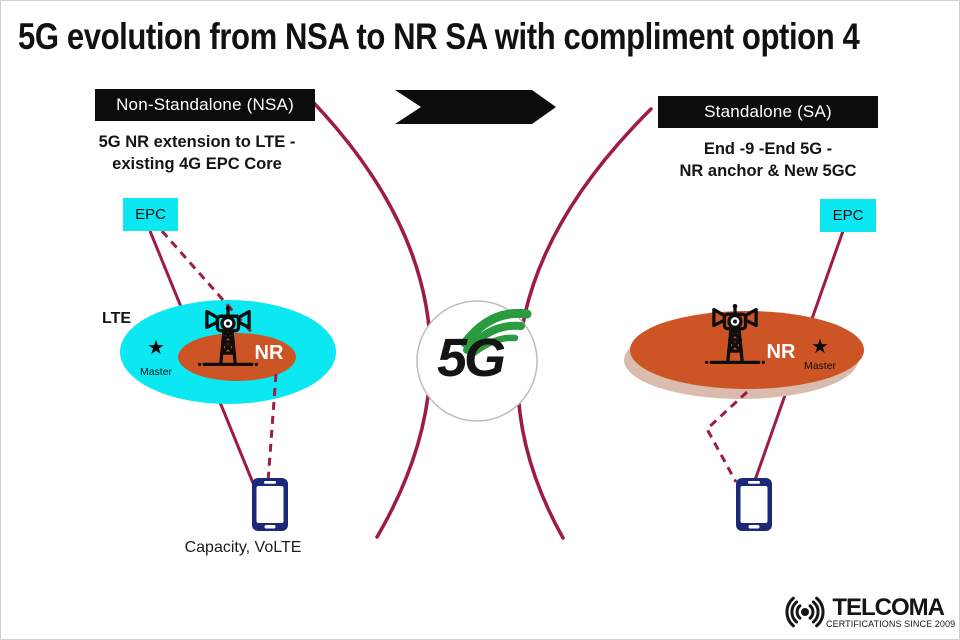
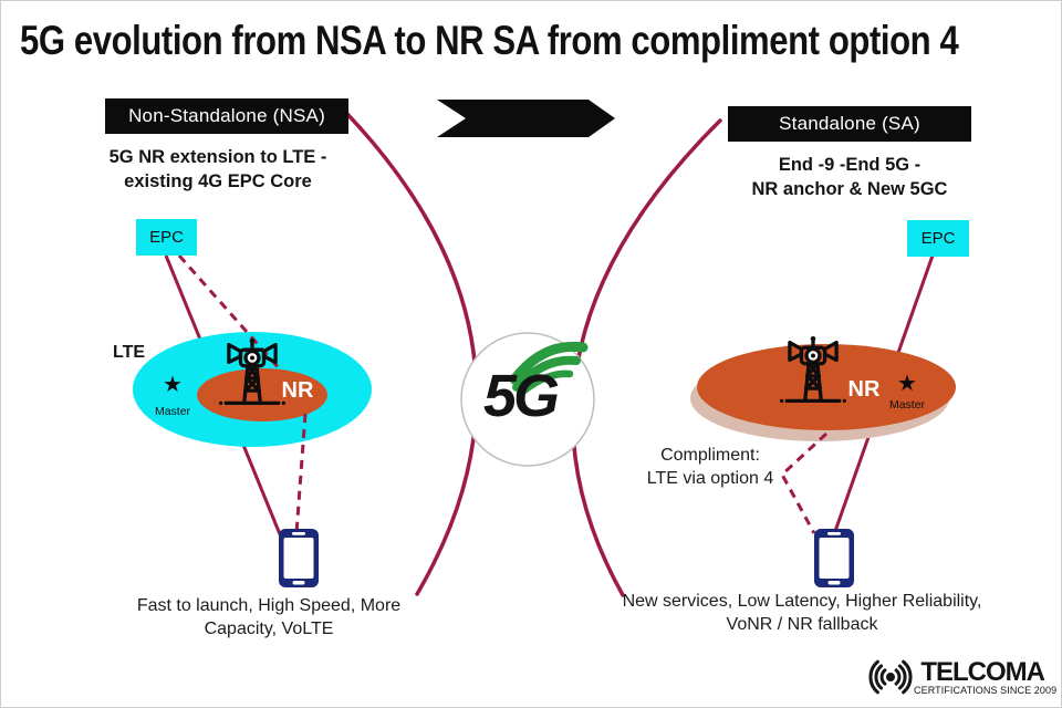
- 5G evolution from NSA to NR SA with compliment option 4
+ 5G evolution from NSA to NR SA from compliment option 4
  Non-Standalone (NSA)
  Standalone (SA)
  5G NR extension to LTE -
  existing 4G EPC Core
  End -9 -End 5G -
  NR anchor & New 5GC
  EPC
  EPC
  LTE
  NR
  NR
  ★
  Master
  ★
  Master
  5G
+ Compliment:
+ LTE via option 4
+ Fast to launch, High Speed, More
  Capacity, VoLTE
+ New services, Low Latency, Higher Reliability,
+ VoNR / NR fallback
  TELCOMA
  CERTIFICATIONS SINCE 2009
